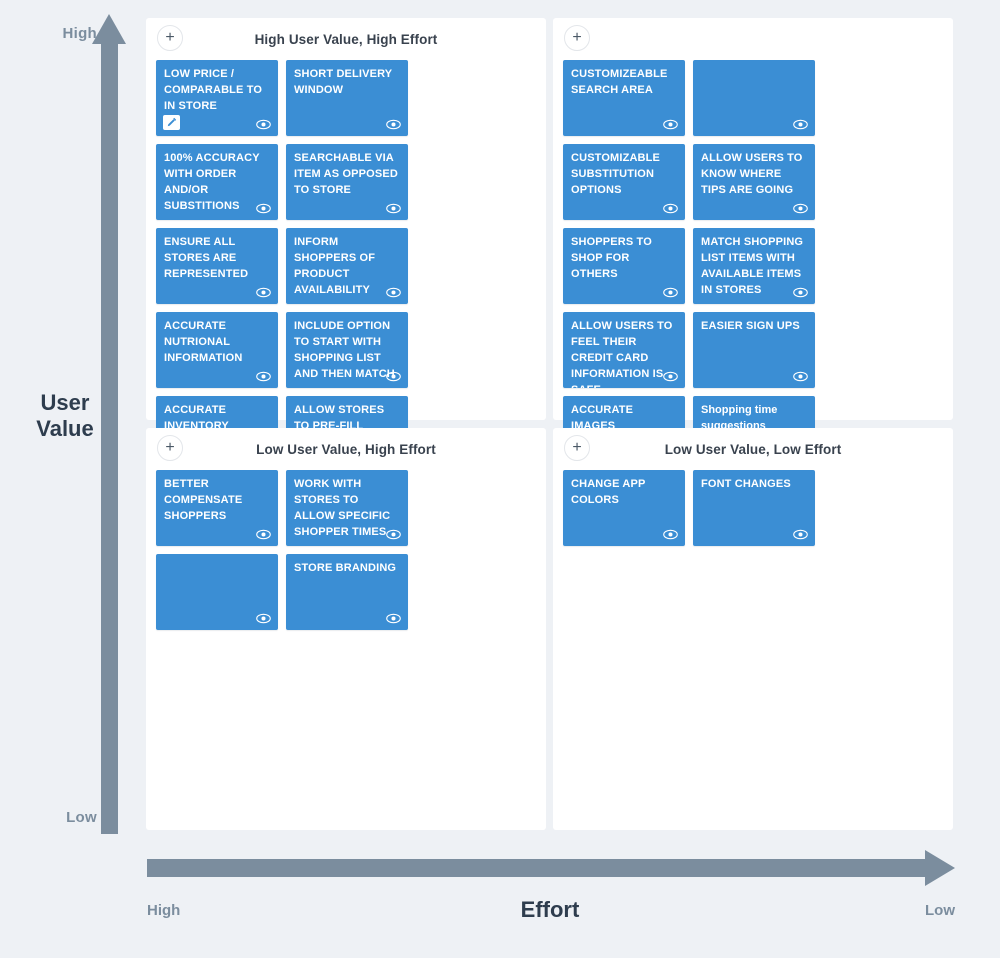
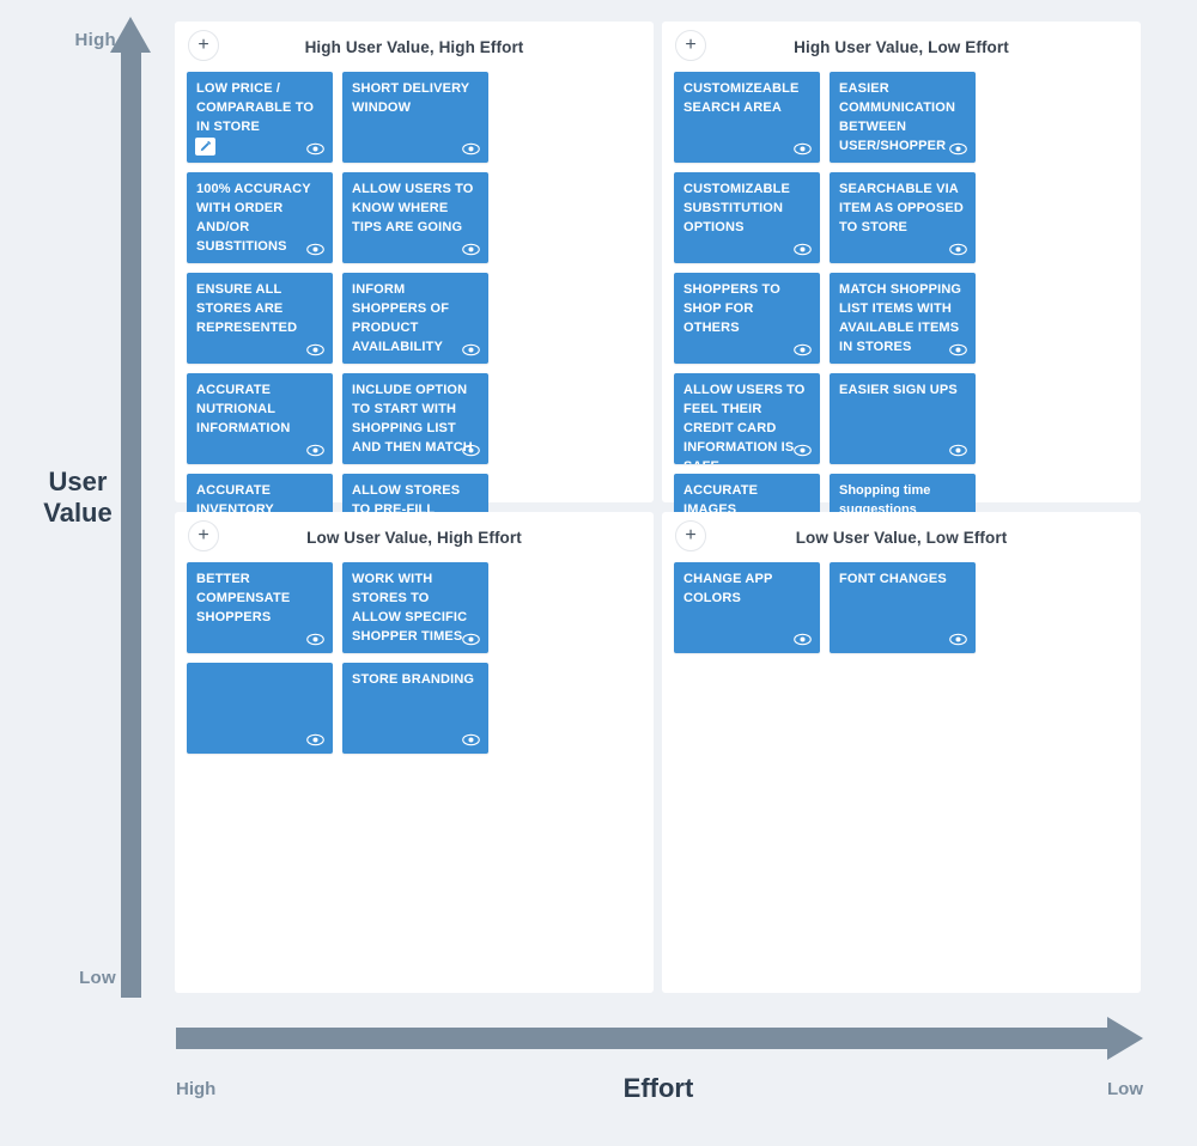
  High
  Low
  User
  Value
  High
  Low
  Effort
  +
  High User Value, High Effort
  LOW PRICE / COMPARABLE TO IN STORE
  SHORT DELIVERY WINDOW
  100% ACCURACY WITH ORDER AND/OR SUBSTITIONS
- SEARCHABLE VIA ITEM AS OPPOSED TO STORE
+ ALLOW USERS TO KNOW WHERE TIPS ARE GOING
  ENSURE ALL STORES ARE REPRESENTED
  INFORM SHOPPERS OF PRODUCT AVAILABILITY
  ACCURATE NUTRIONAL INFORMATION
  INCLUDE OPTION TO START WITH SHOPPING LIST AND THEN MATCH
  ACCURATE INVENTORY
  +
+ High User Value, Low Effort
  CUSTOMIZEABLE SEARCH AREA
+ EASIER COMMUNICATION BETWEEN USER/SHOPPER
  CUSTOMIZABLE SUBSTITUTION OPTIONS
- ALLOW USERS TO KNOW WHERE TIPS ARE GOING
+ SEARCHABLE VIA ITEM AS OPPOSED TO STORE
  SHOPPERS TO SHOP FOR OTHERS
  MATCH SHOPPING LIST ITEMS WITH AVAILABLE ITEMS IN STORES
  ALLOW USERS TO FEEL THEIR CREDIT CARD INFORMATION IS
  EASIER SIGN UPS
  ACCURATE IMAGES
  Shopping time suggestions
  +
  Low User Value, High Effort
  BETTER COMPENSATE SHOPPERS
  WORK WITH STORES TO ALLOW SPECIFIC SHOPPER TIMES
  STORE BRANDING
  +
  Low User Value, Low Effort
  CHANGE APP COLORS
  FONT CHANGES
